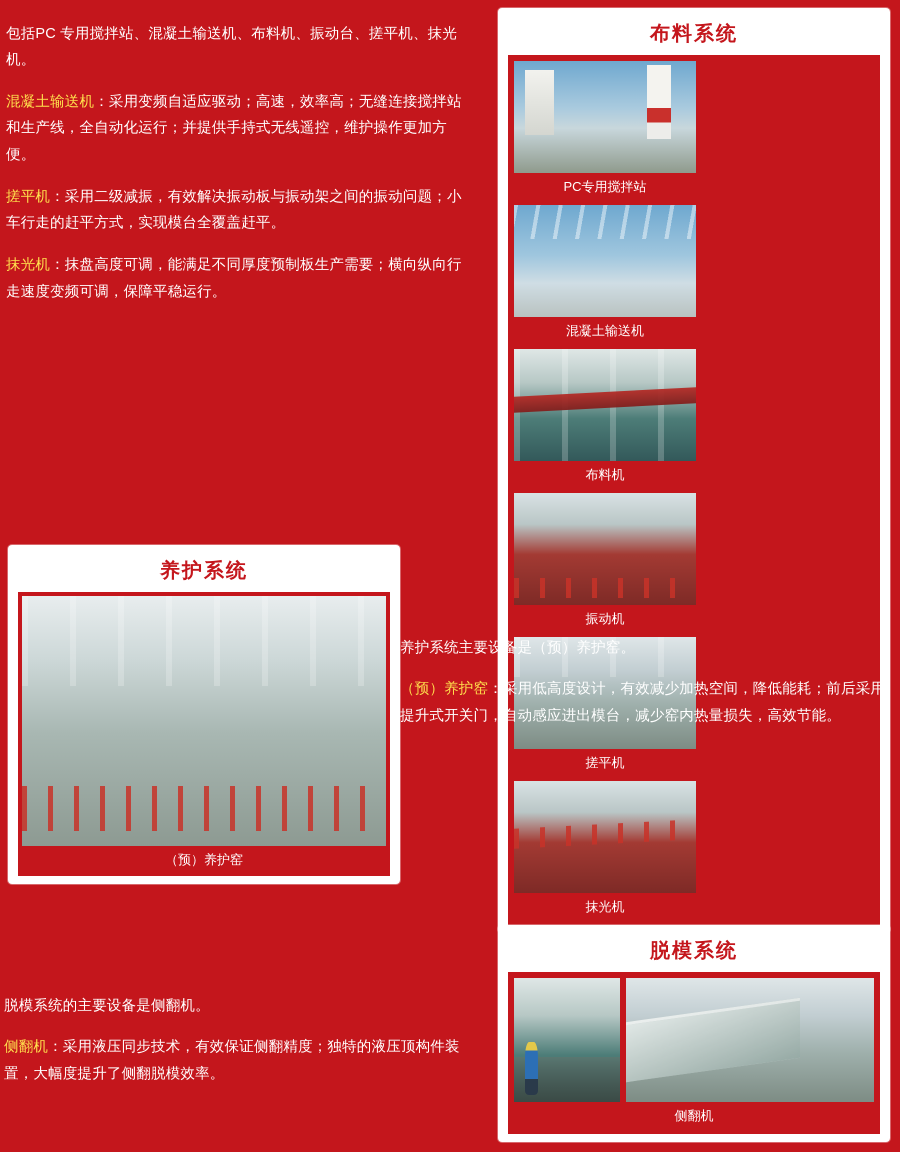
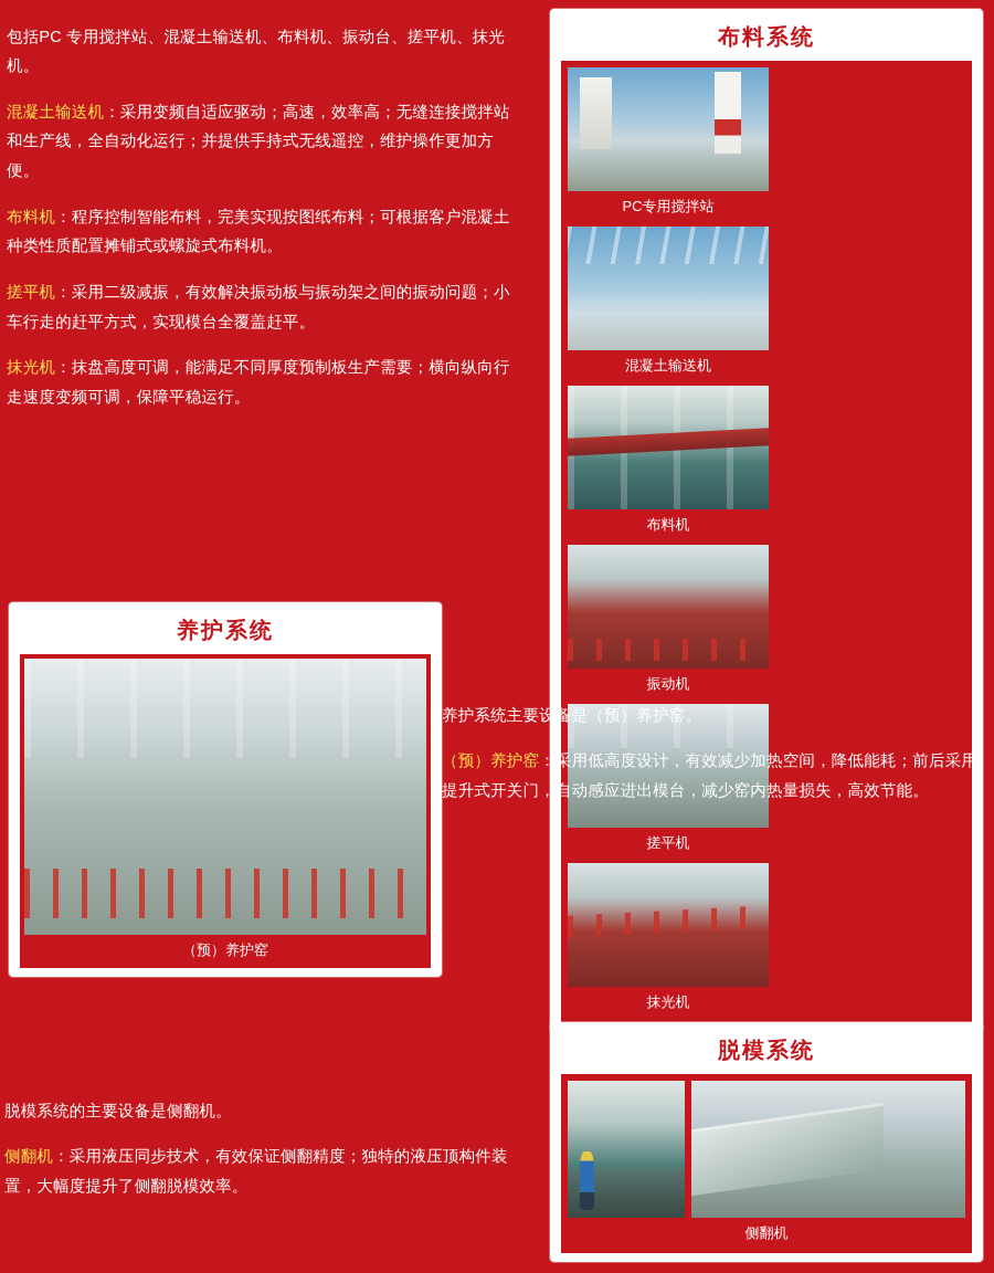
  包括PC 专用搅拌站、混凝土输送机、布料机、振动台、搓平机、抹光机。
  混凝土输送机：采用变频自适应驱动；高速，效率高；无缝连接搅拌站和生产线，全自动化运行；并提供手持式无线遥控，维护操作更加方便。
+ 布料机：程序控制智能布料，完美实现按图纸布料；可根据客户混凝土种类性质配置摊铺式或螺旋式布料机。
  搓平机：采用二级减振，有效解决振动板与振动架之间的振动问题；小车行走的赶平方式，实现模台全覆盖赶平。
  抹光机：抹盘高度可调，能满足不同厚度预制板生产需要；横向纵向行走速度变频可调，保障平稳运行。
  布料系统
  PC专用搅拌站
  混凝土输送机
  布料机
  振动机
  搓平机
  抹光机
  养护系统
  （预）养护窑
  养护系统主要设备是（预）养护窑。
  （预）养护窑：采用低高度设计，有效减少加热空间，降低能耗；前后采用提升式开关门，自动感应进出模台，减少窑内热量损失，高效节能。
  脱模系统的主要设备是侧翻机。
  侧翻机：采用液压同步技术，有效保证侧翻精度；独特的液压顶构件装置，大幅度提升了侧翻脱模效率。
  脱模系统
  侧翻机
